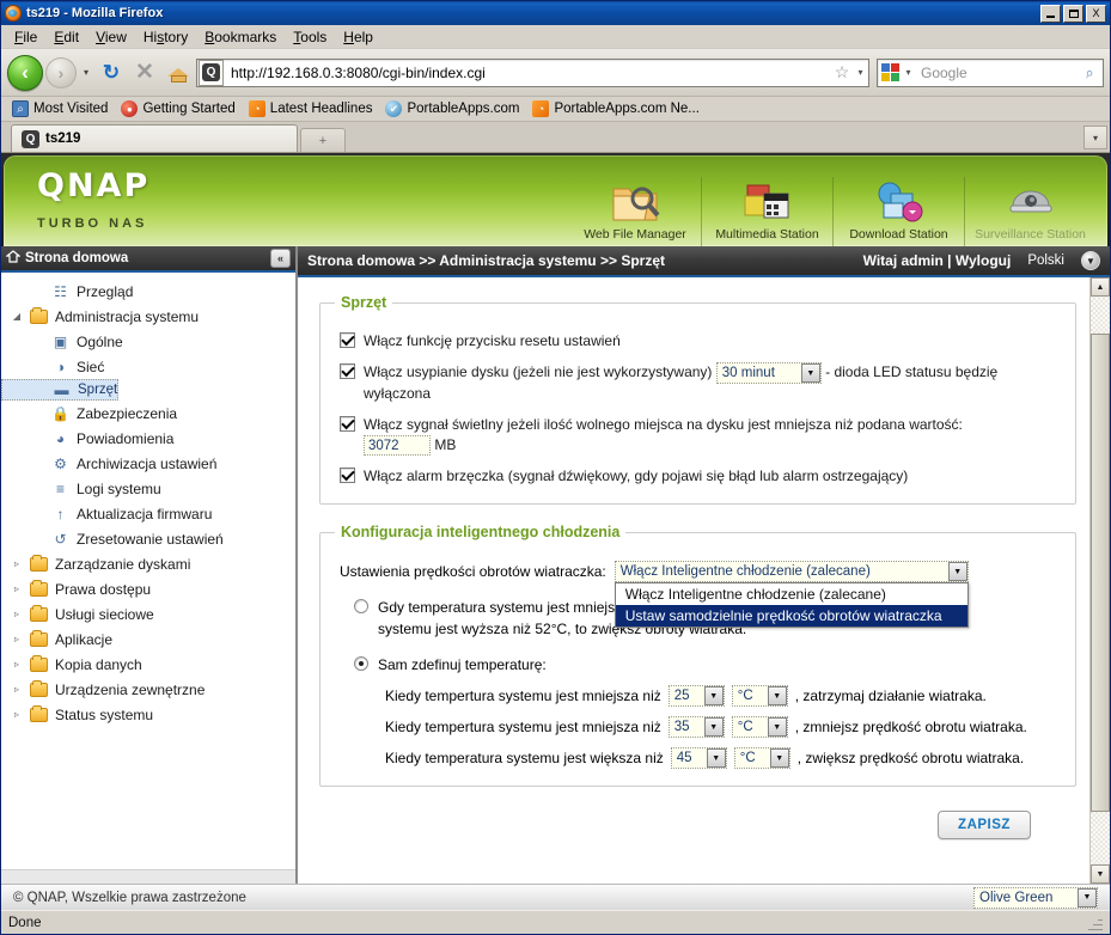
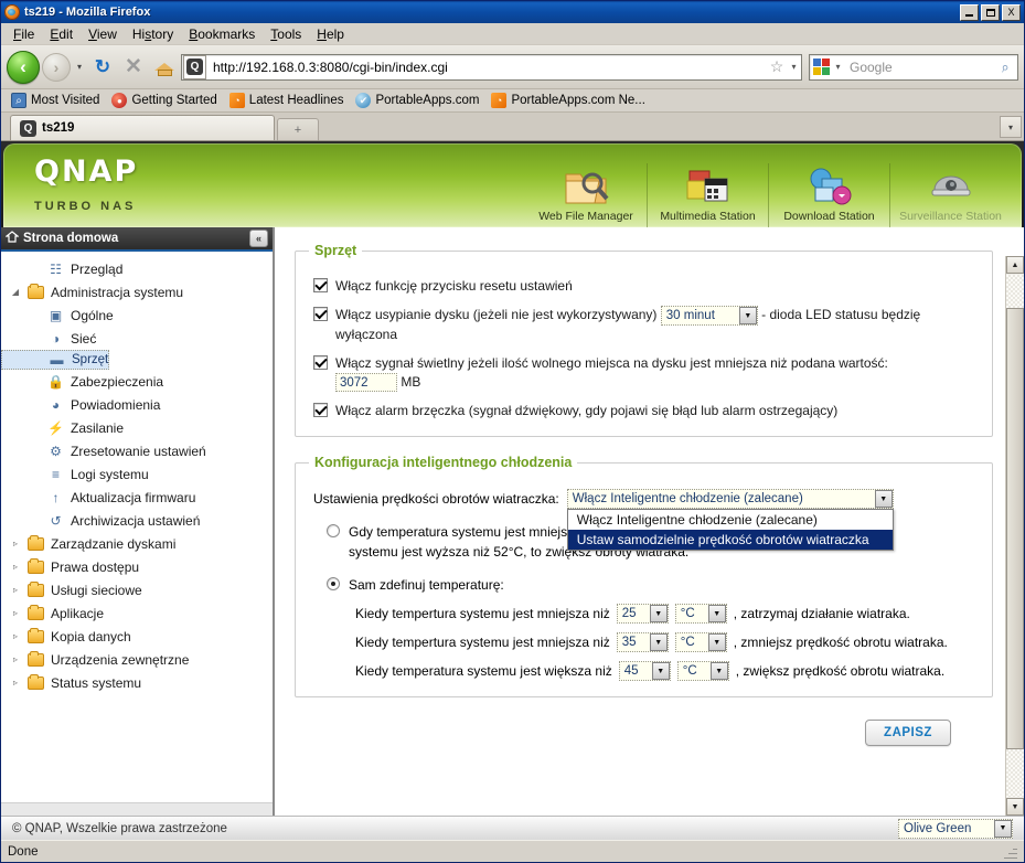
  ts219 - Mozilla Firefox
  X
  File
  Edit
  View
  History
  Bookmarks
  Tools
  Help
  ‹
  ›
  ▾
  ↻
  ✕
  Q
  http://192.168.0.3:8080/cgi-bin/index.cgi
  ☆
  ▾
  ▾
  Google
  ⌕
  Most Visited
  ●
  Getting Started
  ◔
  Latest Headlines
  ✔
  PortableApps.com
  ◔
  PortableApps.com Ne...
  Q
  ts219
  +
  ▾
  QNAP
  TURBO NAS
  Web File Manager
  Multimedia Station
  Download Station
  Surveillance Station
  Strona domowa
  «
  ☷
  Przegląd
  ◢
  Administracja systemu
  ▣
  Ogólne
  ◑
  Sieć
  ▬
  Sprzęt
  🔒
  Zabezpieczenia
  ◕
  Powiadomienia
+ ⚡
+ Zasilanie
  ⚙
- Archiwizacja ustawień
+ Zresetowanie ustawień
  ≡
  Logi systemu
  ↑
  Aktualizacja firmwaru
  ↺
- Zresetowanie ustawień
+ Archiwizacja ustawień
  ▹
  Zarządzanie dyskami
  ▹
  Prawa dostępu
  ▹
  Usługi sieciowe
  ▹
  Aplikacje
  ▹
  Kopia danych
  ▹
  Urządzenia zewnętrzne
  ▹
  Status systemu
- Strona domowa >> Administracja systemu >> Sprzęt
- Witaj admin | Wyloguj
- Polski
- ▼
  Sprzęt
  Włącz funkcję przycisku resetu ustawień
  Włącz usypianie dysku (jeżeli nie jest wykorzystywany)
  30 minut
  - dioda LED statusu będzię wyłączona
  Włącz sygnał świetlny jeżeli ilość wolnego miejsca na dysku jest mniejsza niż podana wartość:
  3072 MB
  Włącz alarm brzęczka (sygnał dźwiękowy, gdy pojawi się błąd lub alarm ostrzegający)
  Konfiguracja inteligentnego chłodzenia
  Ustawienia prędkości obrotów wiatraczka:
  Włącz Inteligentne chłodzenie (zalecane)
  Włącz Inteligentne chłodzenie (zalecane)
  Ustaw samodzielnie prędkość obrotów wiatraczka
  systemu jest wyższa niż 52°C, to zwiększ obroty wiatraka.
  Sam zdefinuj temperaturę:
  Kiedy tempertura systemu jest mniejsza niż
  25
  °C
  , zatrzymaj działanie wiatraka.
  Kiedy tempertura systemu jest mniejsza niż
  35
  °C
  , zmniejsz prędkość obrotu wiatraka.
  Kiedy temperatura systemu jest większa niż
  45
  °C
  , zwiększ prędkość obrotu wiatraka.
  ZAPISZ
  © QNAP, Wszelkie prawa zastrzeżone
  Olive Green
  Done
